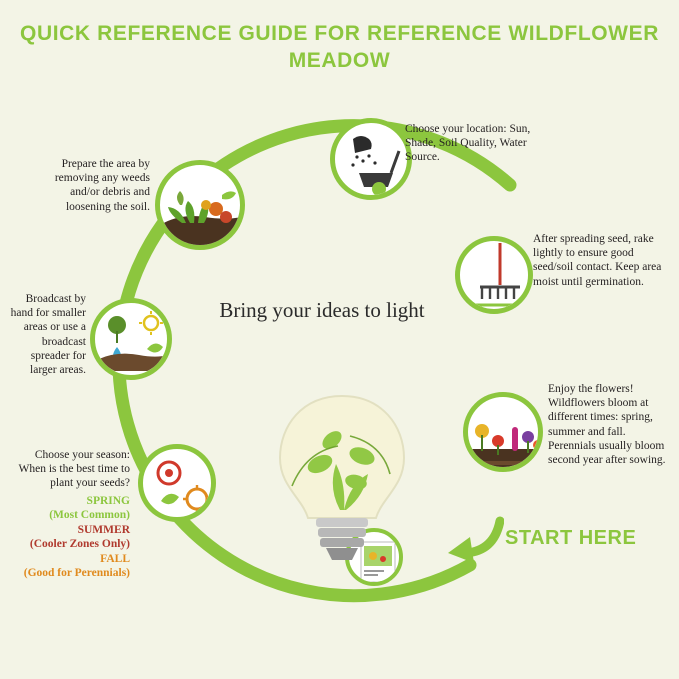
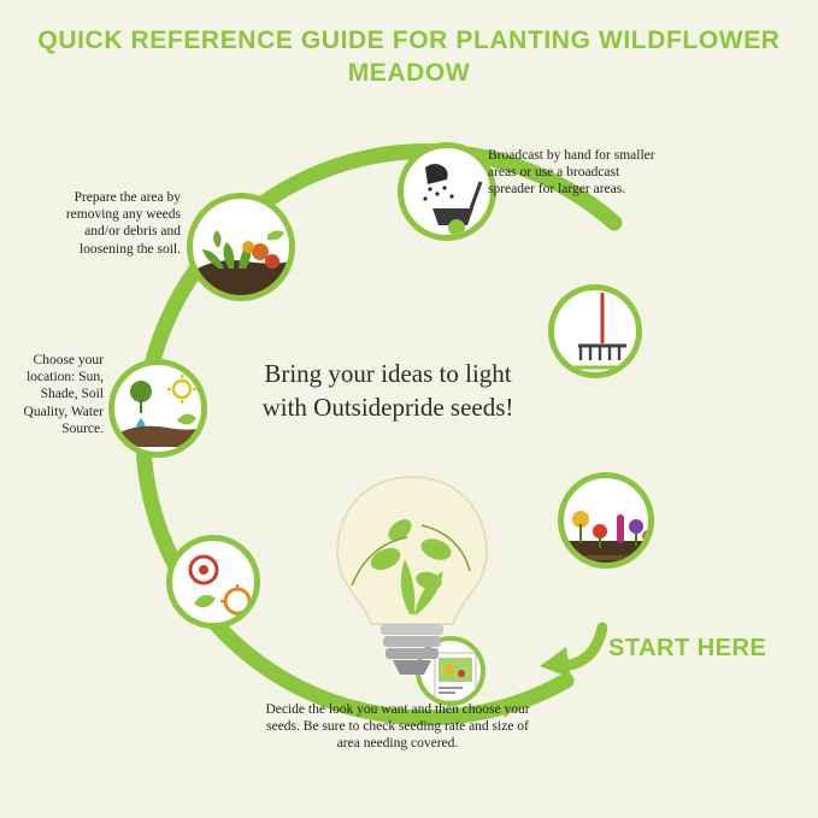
- QUICK REFERENCE GUIDE FOR REFERENCE WILDFLOWER MEADOW
+ QUICK REFERENCE GUIDE FOR PLANTING WILDFLOWER MEADOW
  Prepare the area by removing any weeds and/or debris and loosening the soil.
- Choose your location: Sun, Shade, Soil Quality, Water Source.
+ Broadcast by hand for smaller areas or use a broadcast spreader for larger areas.
- After spreading seed, rake lightly to ensure good seed/soil contact. Keep area moist until germination.
- Enjoy the flowers! Wildflowers bloom at different times: spring, summer and fall. Perennials usually bloom second year after sowing.
- Choose your season: When is the best time to plant your seeds?
- SPRING
- (Most Common)
- SUMMER
- (Cooler Zones Only)
- FALL
- (Good for Perennials)
- Broadcast by hand for smaller areas or use a broadcast spreader for larger areas.
+ Choose your location: Sun, Shade, Soil Quality, Water Source.
+ Decide the look you want and then choose your seeds. Be sure to check seeding rate and size of area needing covered.
  START HERE
  Bring your ideas to light
+ with Outsidepride seeds!
